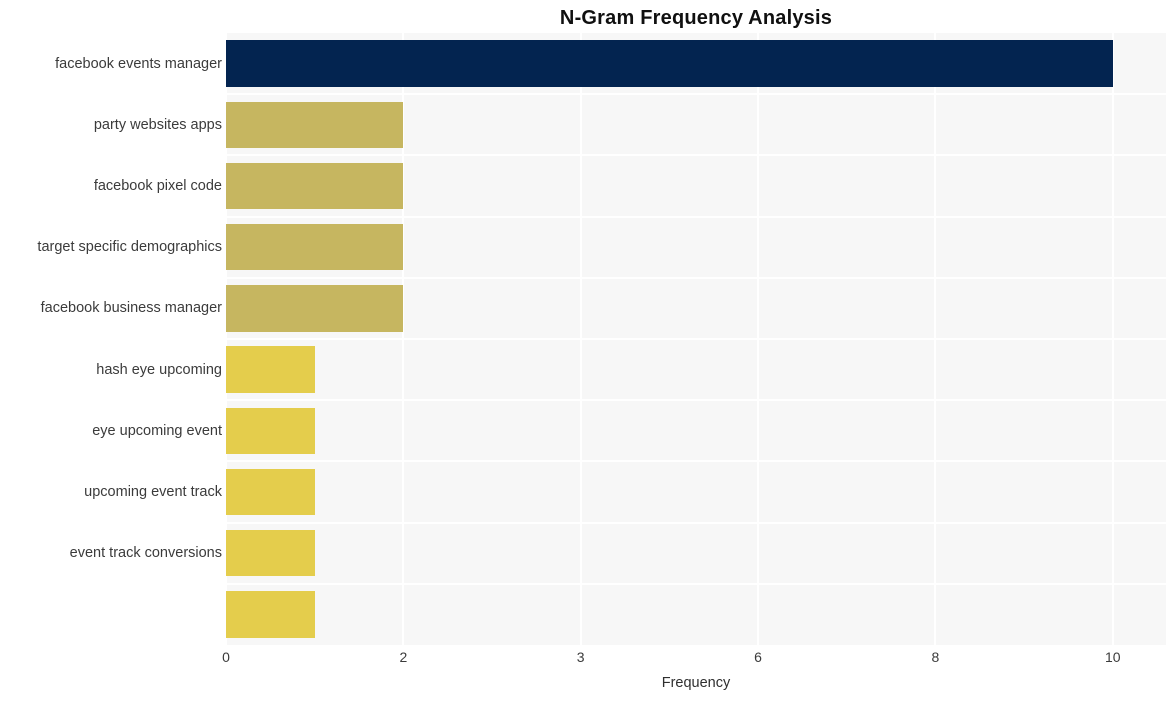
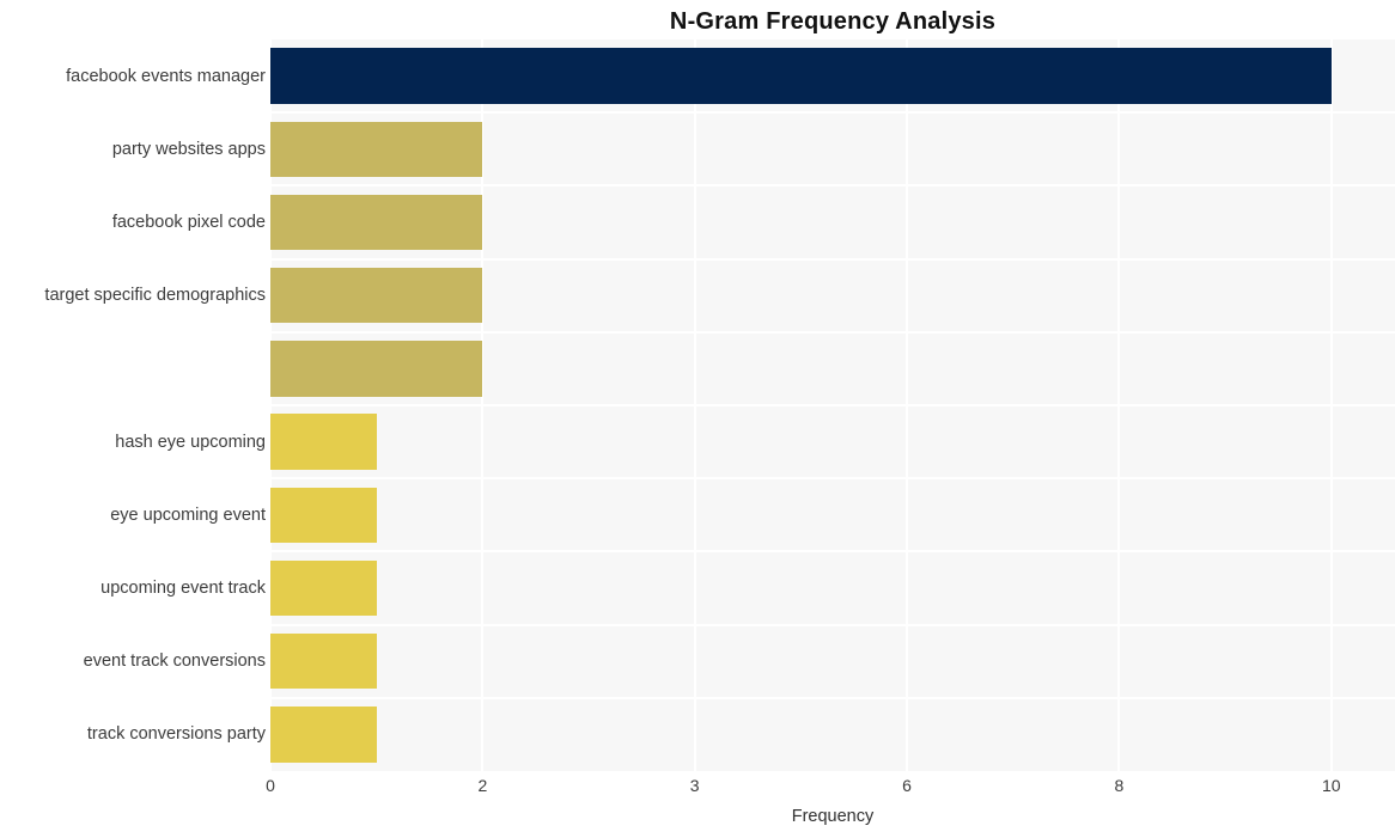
  N-Gram Frequency Analysis
  facebook events manager
  party websites apps
  facebook pixel code
  target specific demographics
- facebook business manager
  hash eye upcoming
  eye upcoming event
  upcoming event track
  event track conversions
+ track conversions party
  0
  2
  3
  6
  8
  10
  Frequency
